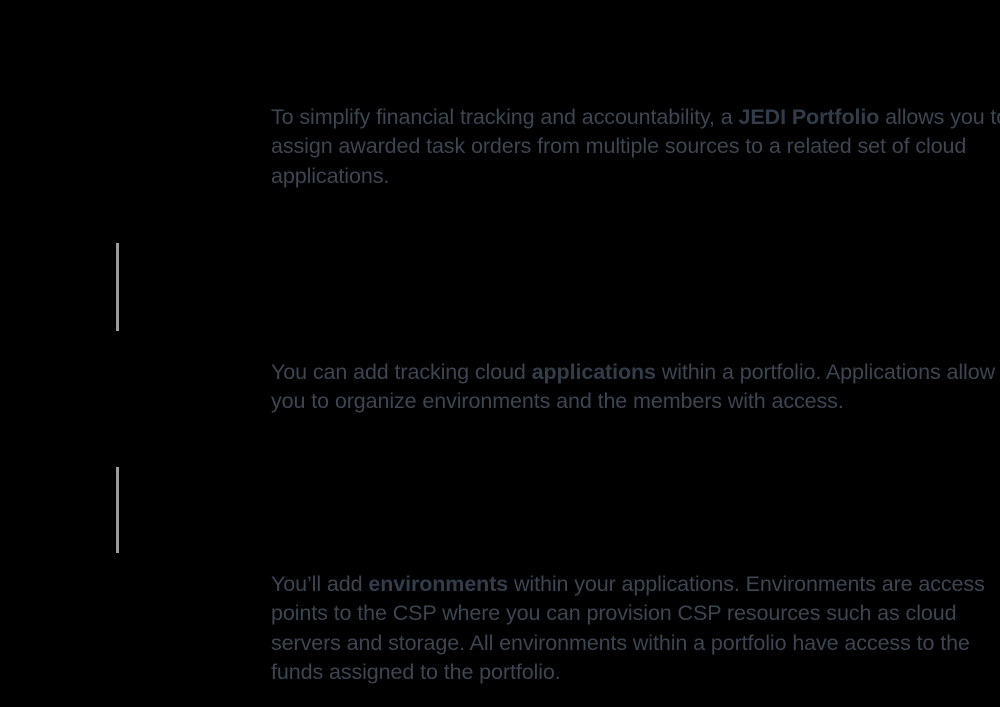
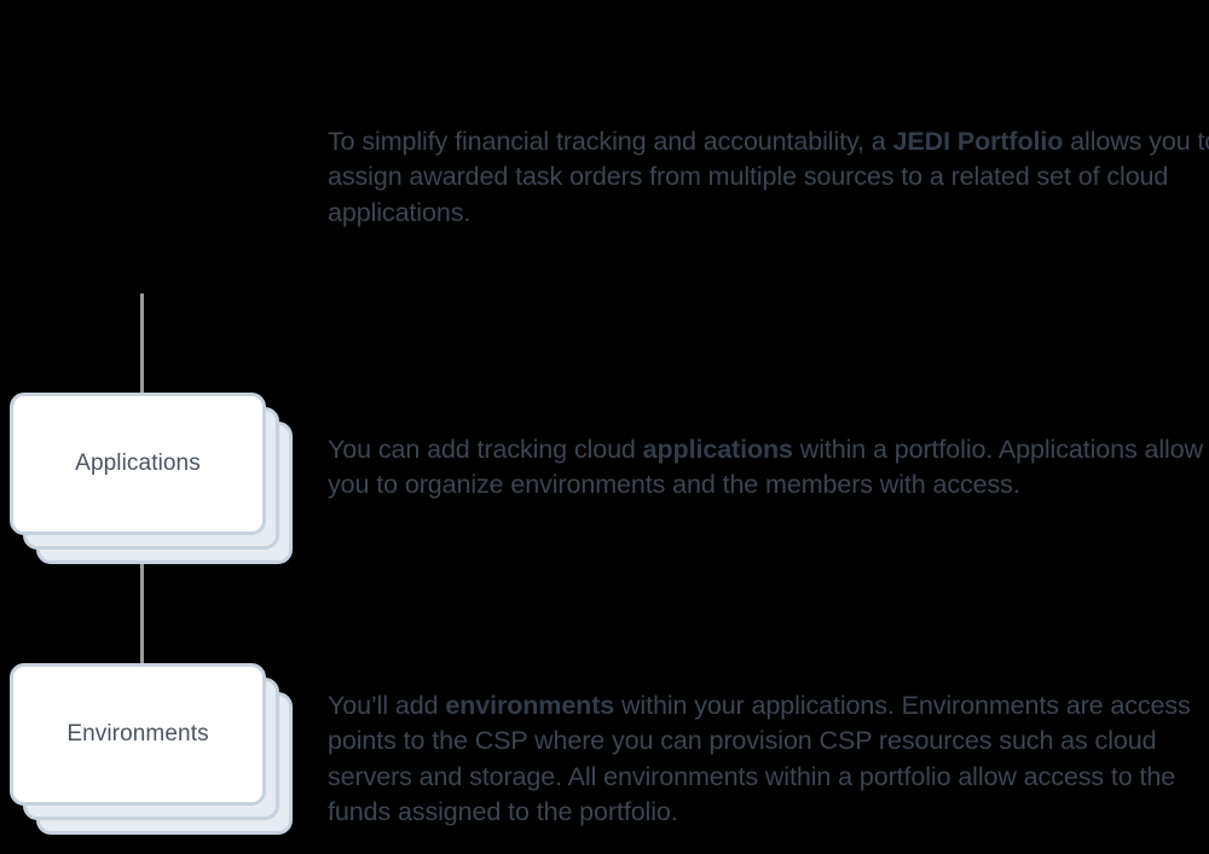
+ Applications
+ Environments
  To simplify financial tracking and accountability, a JEDI Portfolio allows you t assign awarded task orders from multiple sources to a related set of cloud applications.
  You can add tracking cloud applications within a portfolio. Applications allow you to organize environments and the members with access.
- You’ll add environments within your applications. Environments are access points to the CSP where you can provision CSP resources such as cloud servers and storage. All environments within a portfolio have access to the funds assigned to the portfolio.
+ You’ll add environments within your applications. Environments are access points to the CSP where you can provision CSP resources such as cloud servers and storage. All environments within a portfolio allow access to the funds assigned to the portfolio.
